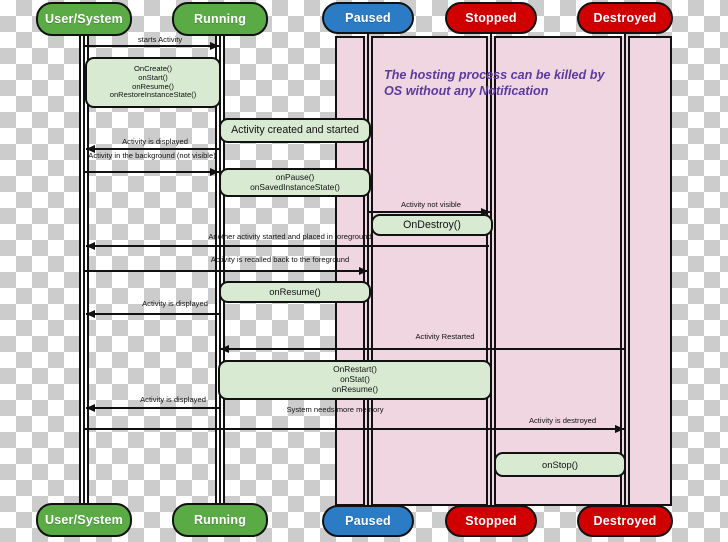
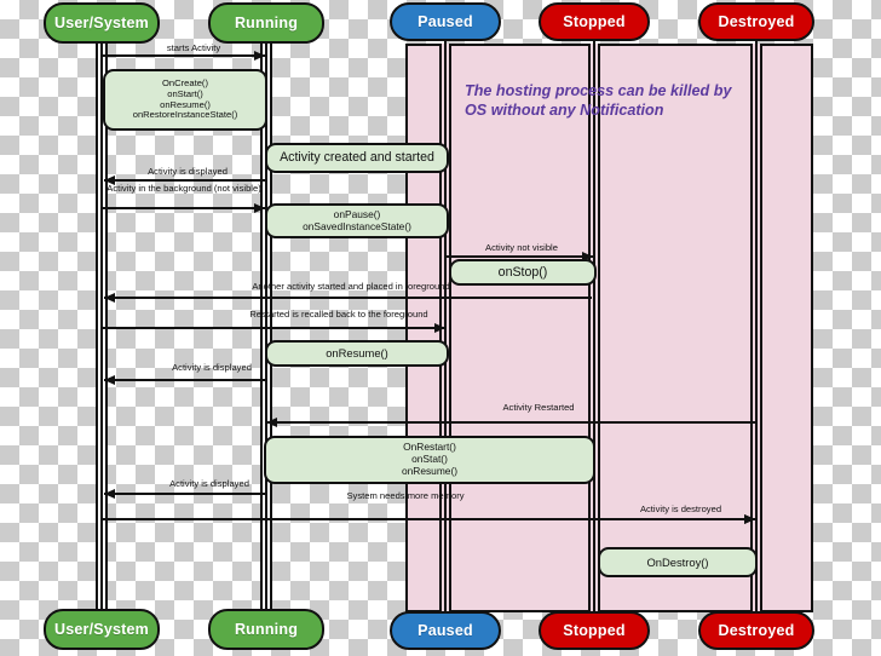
  starts Activity
  Activity is displayed
  Activity in the background (not visible)
  Activity not visible
  Another activity started and placed in foreground
- Activity is recalled back to the foreground
+ Restarted is recalled back to the foreground
  Activity is displayed
  Activity Restarted
  Activity is displayed
  System needs more memory
  Activity is destroyed
  OnCreate()
  onStart()
  onResume()
  onRestoreInstanceState()
  Activity created and started
  onPause()
  onSavedInstanceState()
- OnDestroy()
+ onStop()
  onResume()
  OnRestart()
  onStat()
  onResume()
- onStop()
+ OnDestroy()
  The hosting process can be killed by
  OS without any Notification
  User/System
  Running
  Paused
  Stopped
  Destroyed
  User/System
  Running
  Paused
  Stopped
  Destroyed
